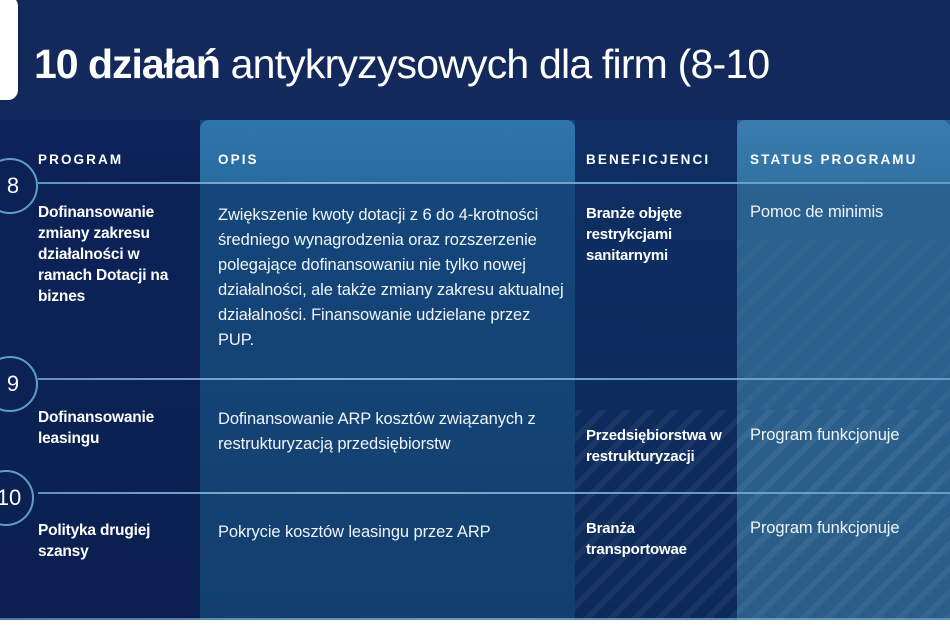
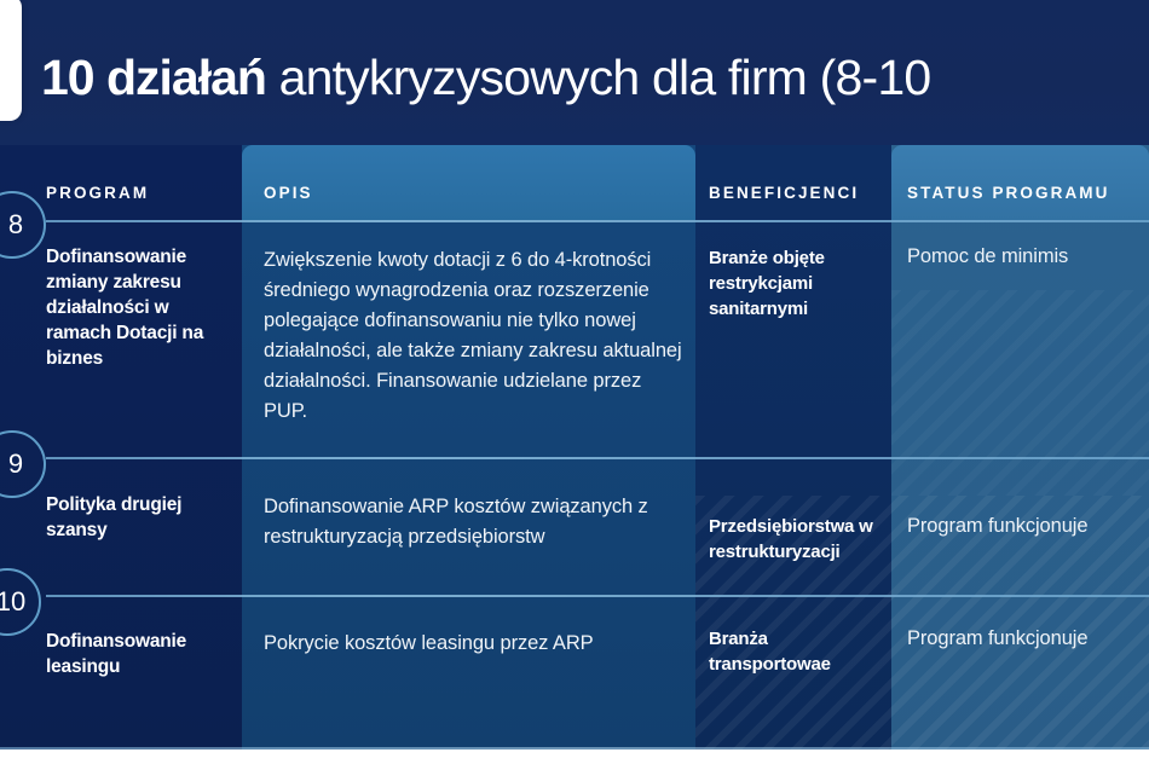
  10 działań antykryzysowych dla firm (8-10
  PROGRAM
  OPIS
  BENEFICJENCI
  STATUS PROGRAMU
  8
  Dofinansowanie zmiany zakresu działalności w ramach Dotacji na biznes
  Zwiększenie kwoty dotacji z 6 do 4-krotności średniego wynagrodzenia oraz rozszerzenie polegające dofinansowaniu nie tylko nowej działalności, ale także zmiany zakresu aktualnej działalności. Finansowanie udzielane przez PUP.
  Branże objęte restrykcjami sanitarnymi
  Pomoc de minimis
  9
- Dofinansowanie leasingu
+ Polityka drugiej szansy
  Dofinansowanie ARP kosztów związanych z restrukturyzacją przedsiębiorstw
  Przedsiębiorstwa w restrukturyzacji
  Program funkcjonuje
  10
- Polityka drugiej szansy
+ Dofinansowanie leasingu
  Pokrycie kosztów leasingu przez ARP
  Branża transportowae
  Program funkcjonuje
